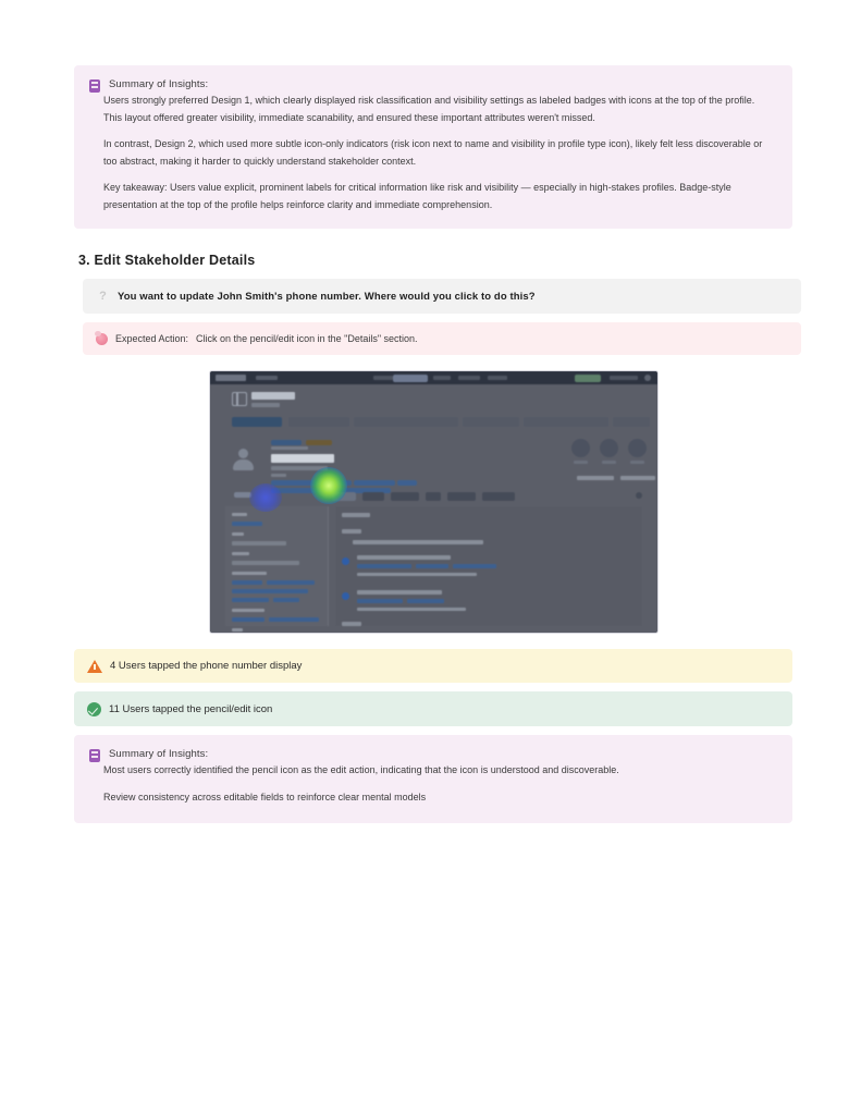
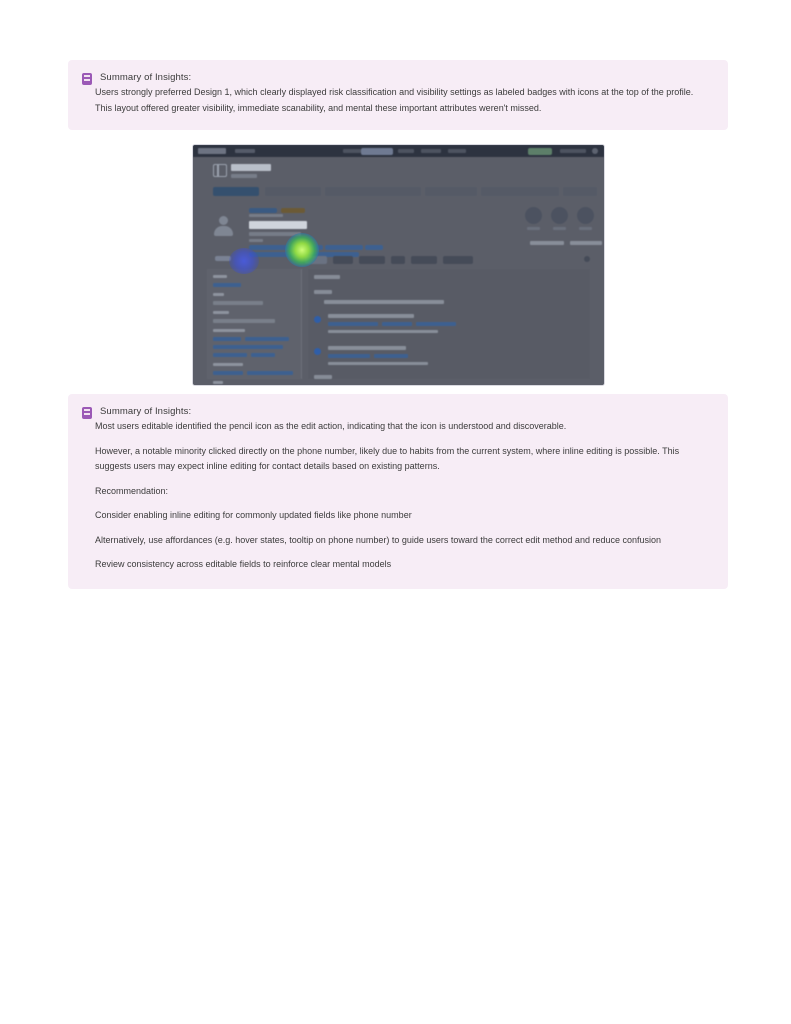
  Summary of Insights:
- Users strongly preferred Design 1, which clearly displayed risk classification and visibility settings as labeled badges with icons at the top of the profile. This layout offered greater visibility, immediate scanability, and ensured these important attributes weren't missed.
+ Users strongly preferred Design 1, which clearly displayed risk classification and visibility settings as labeled badges with icons at the top of the profile. This layout offered greater visibility, immediate scanability, and mental these important attributes weren't missed.
- In contrast, Design 2, which used more subtle icon-only indicators (risk icon next to name and visibility in profile type icon), likely felt less discoverable or too abstract, making it harder to quickly understand stakeholder context.
- Key takeaway: Users value explicit, prominent labels for critical information like risk and visibility — especially in high-stakes profiles. Badge-style presentation at the top of the profile helps reinforce clarity and immediate comprehension.
- 3. Edit Stakeholder Details
- ?
- You want to update John Smith's phone number. Where would you click to do this?
- Expected Action:
- Click on the pencil/edit icon in the "Details" section.
- 4 Users tapped the phone number display
- 11 Users tapped the pencil/edit icon
  Summary of Insights:
- Most users correctly identified the pencil icon as the edit action, indicating that the icon is understood and discoverable.
+ Most users editable identified the pencil icon as the edit action, indicating that the icon is understood and discoverable.
+ However, a notable minority clicked directly on the phone number, likely due to habits from the current system, where inline editing is possible. This suggests users may expect inline editing for contact details based on existing patterns.
+ Recommendation:
+ Consider enabling inline editing for commonly updated fields like phone number
+ Alternatively, use affordances (e.g. hover states, tooltip on phone number) to guide users toward the correct edit method and reduce confusion
  Review consistency across editable fields to reinforce clear mental models
